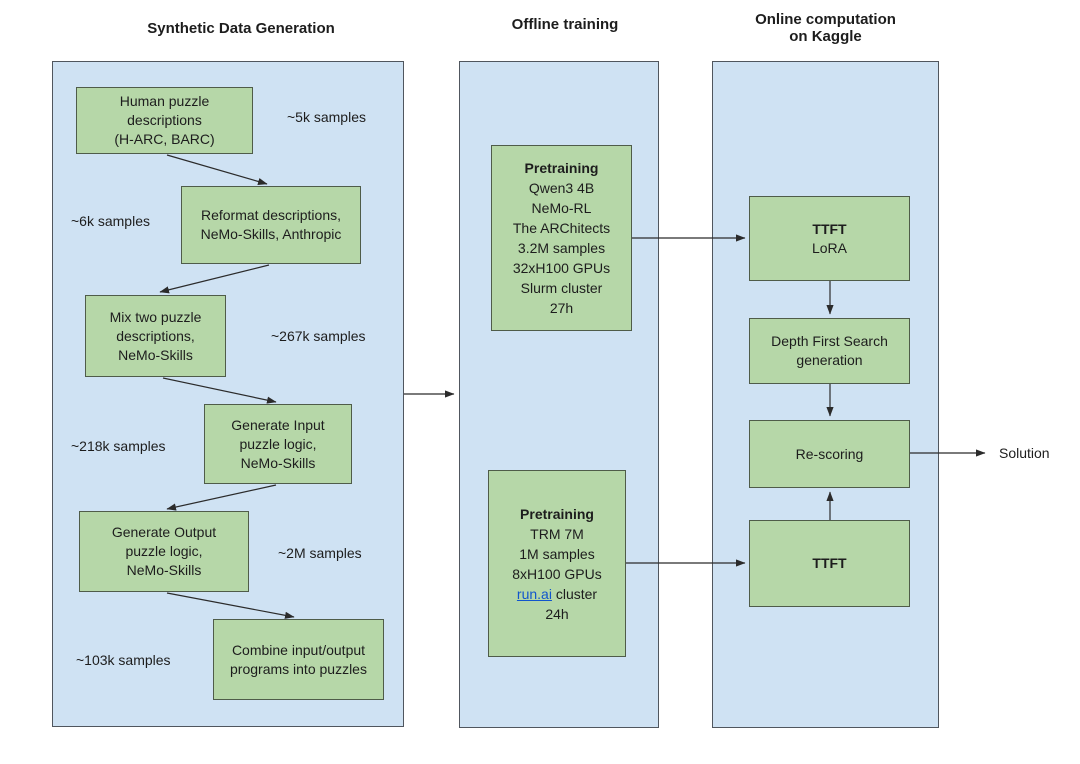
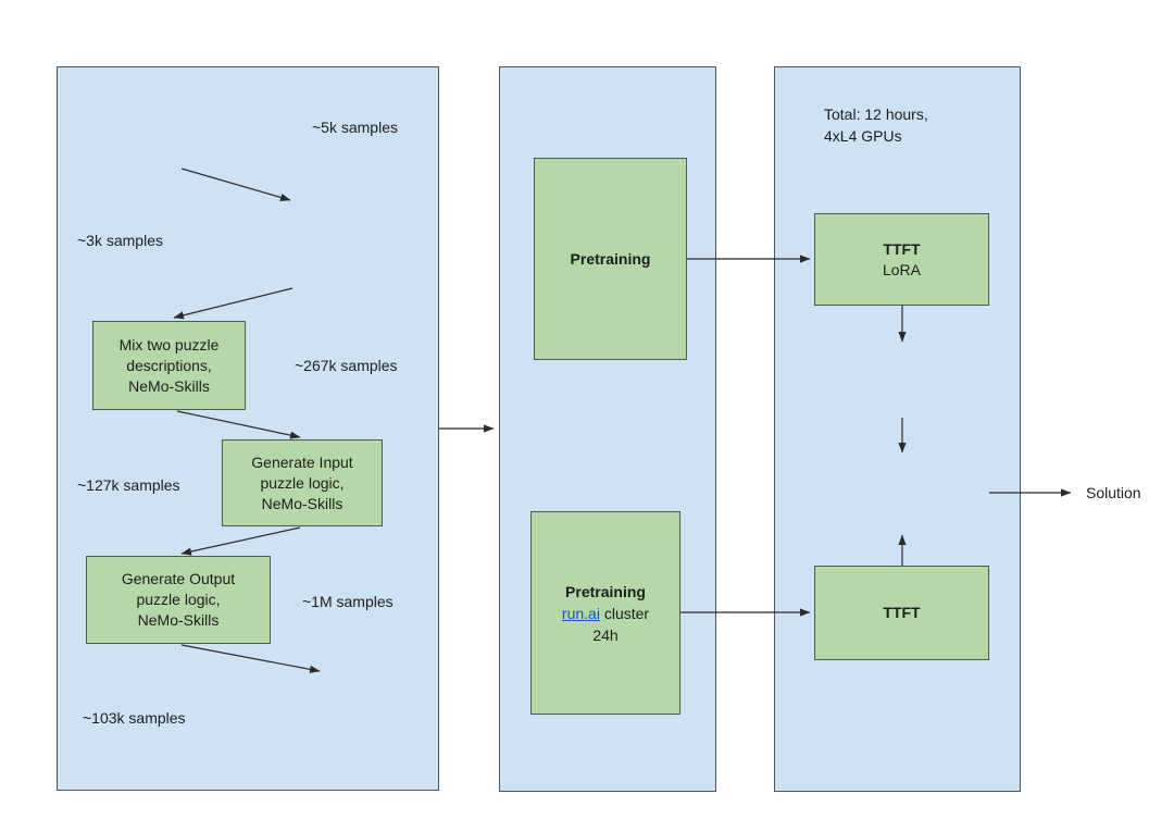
- Synthetic Data Generation
- Offline training
- Online computation
- on Kaggle
- Human puzzle
- descriptions
- (H-ARC, BARC)
- Reformat descriptions,
- NeMo-Skills, Anthropic
  Mix two puzzle
  descriptions,
  NeMo-Skills
  Generate Input
  puzzle logic,
  NeMo-Skills
  Generate Output
  puzzle logic,
  NeMo-Skills
- Combine input/output
- programs into puzzles
  ~5k samples
- ~6k samples
+ ~3k samples
  ~267k samples
- ~218k samples
+ ~127k samples
- ~2M samples
+ ~1M samples
  ~103k samples
  Pretraining
- Qwen3 4B
- NeMo-RL
- The ARChitects
- 3.2M samples
- 32xH100 GPUs
- Slurm cluster
- 27h
  Pretraining
- TRM 7M
- 1M samples
- 8xH100 GPUs
  run.ai cluster
  24h
+ Total: 12 hours,
+ 4xL4 GPUs
  TTFT
  LoRA
- Depth First Search
- generation
- Re-scoring
  TTFT
  Solution
